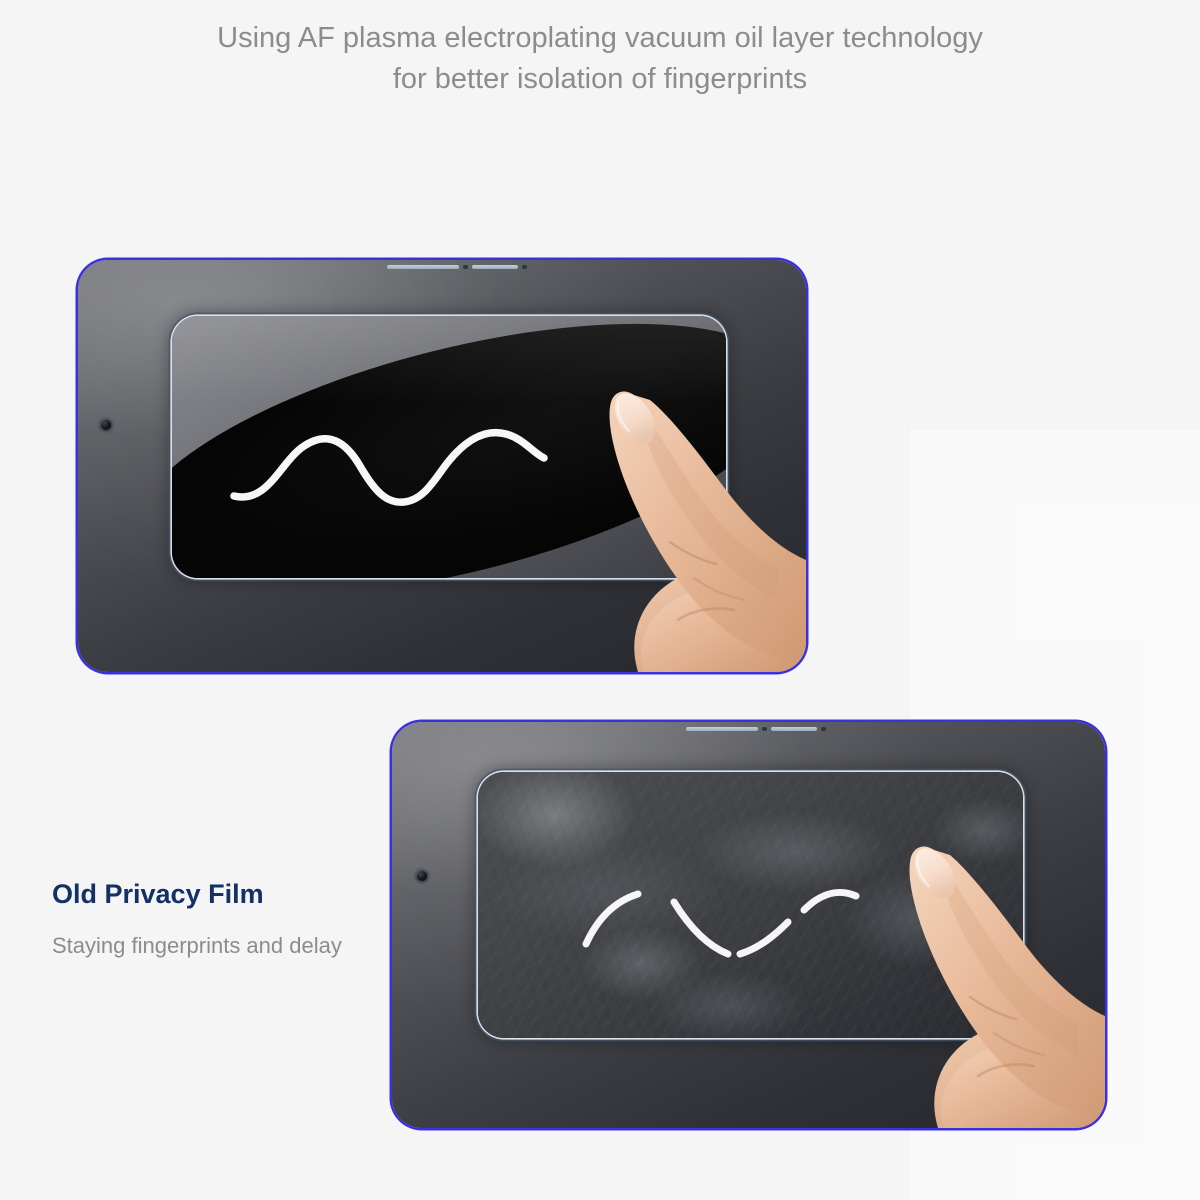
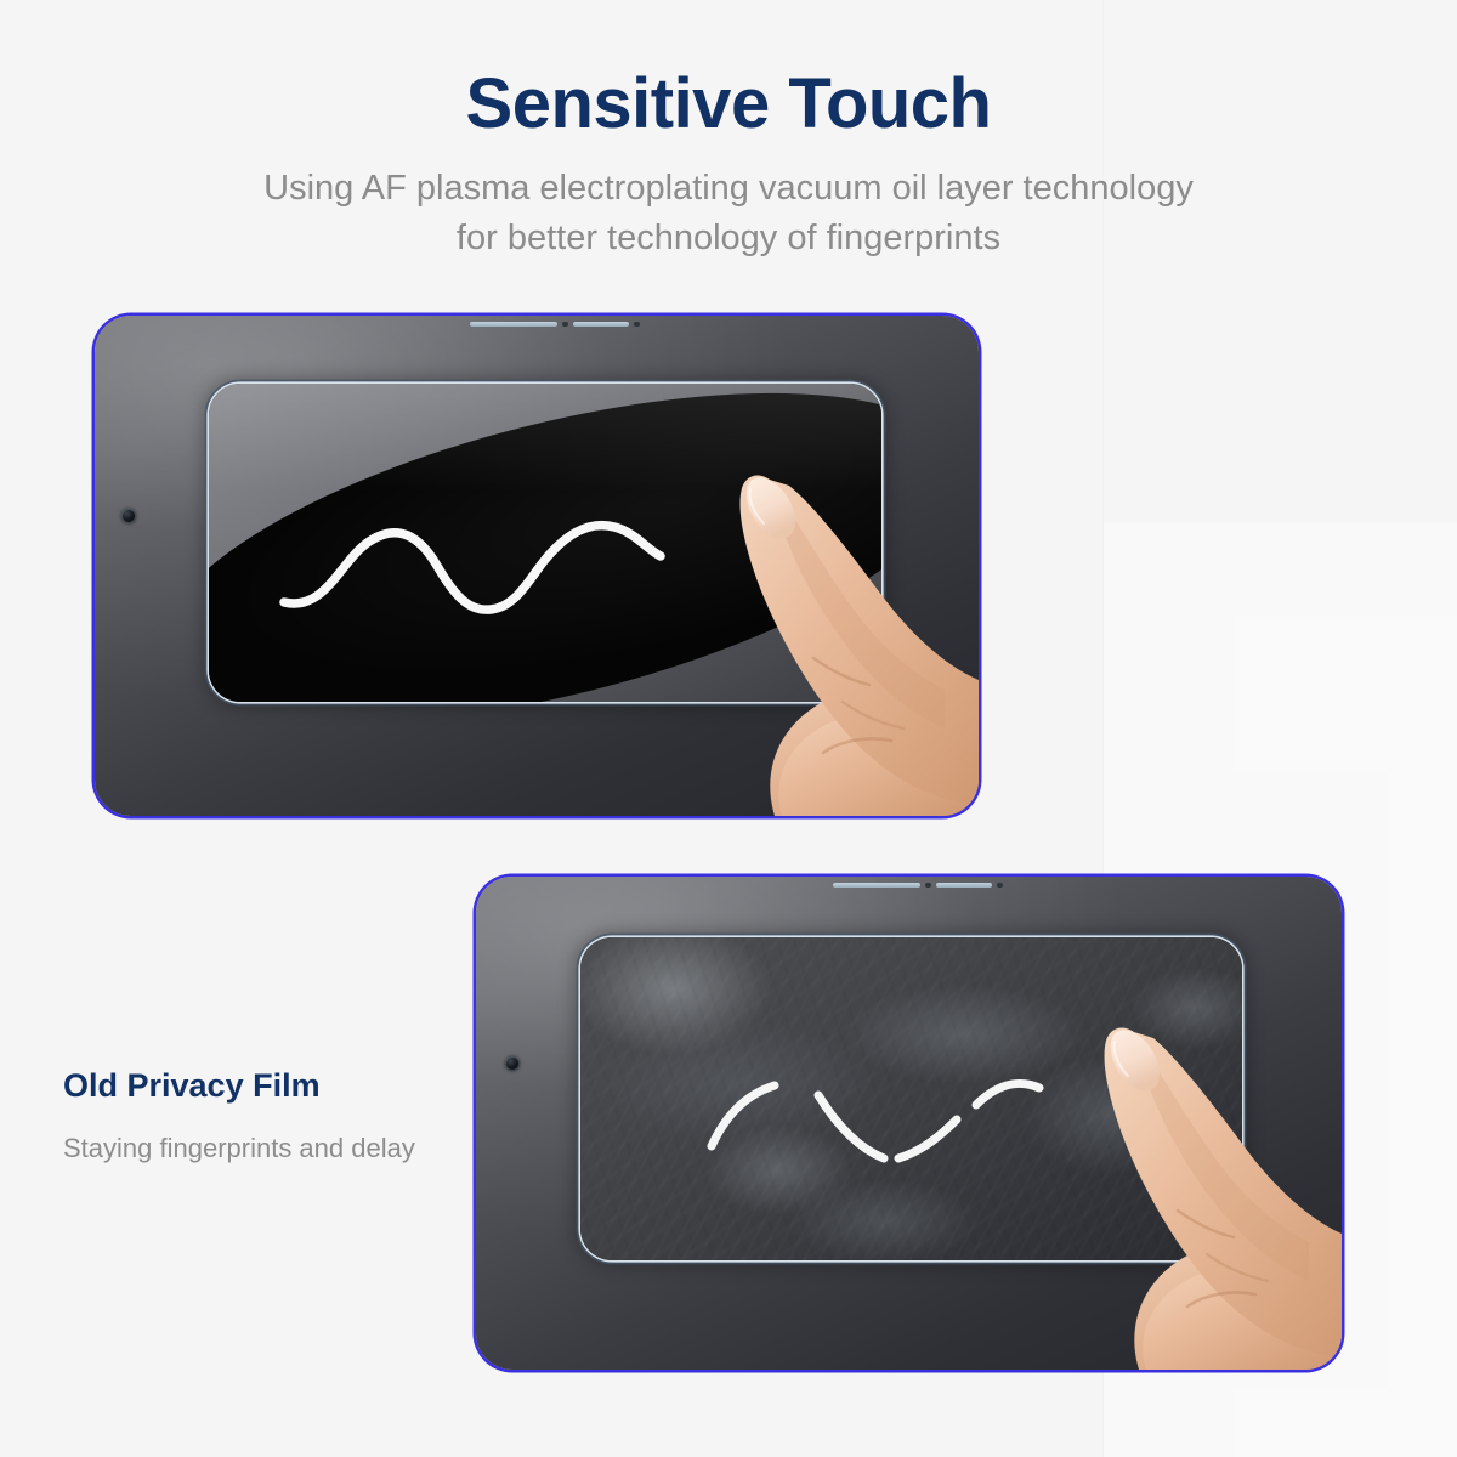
+ Sensitive Touch
  Using AF plasma electroplating vacuum oil layer technology
- for better isolation of fingerprints
+ for better technology of fingerprints
  Old Privacy Film
  Staying fingerprints and delay
